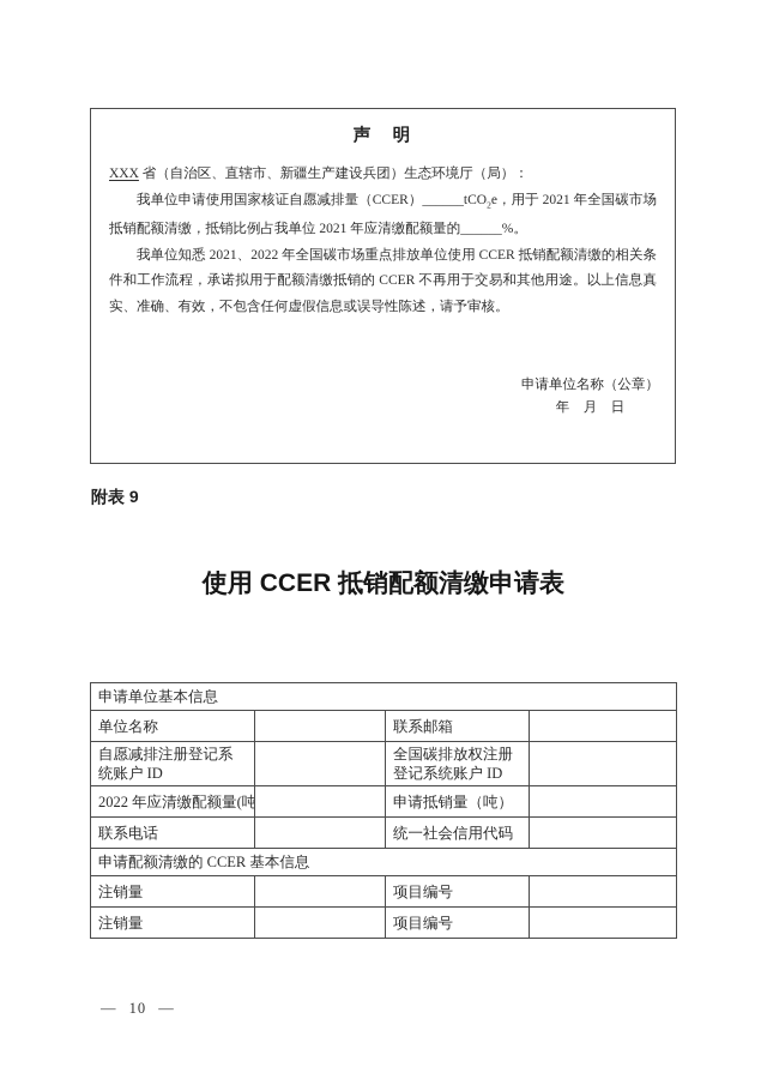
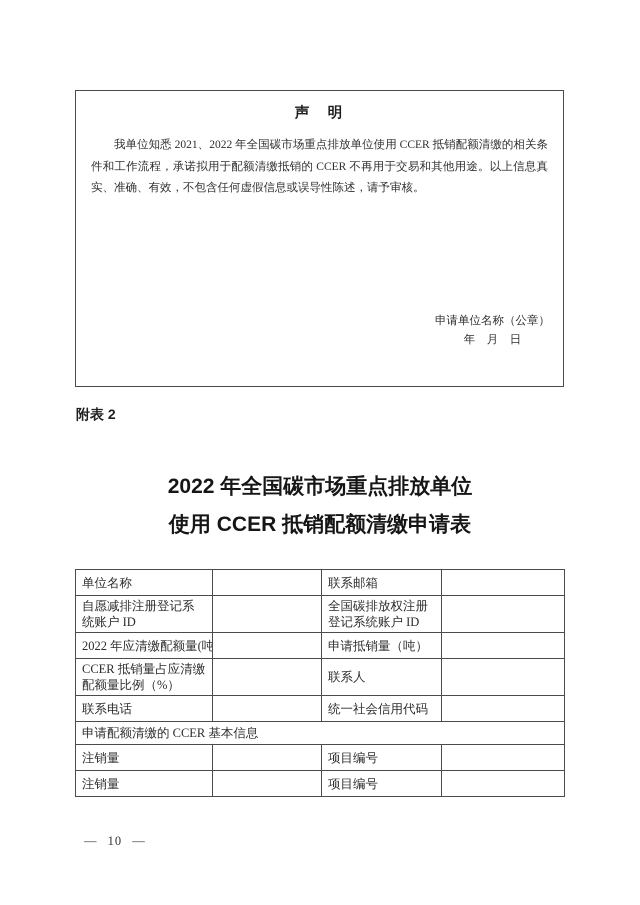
  声 明
- XXX 省（自治区、直辖市、新疆生产建设兵团）生态环境厅（局）：
- 我单位申请使用国家核证自愿减排量（CCER）______tCO2e，用于 2021 年全国碳市场抵销配额清缴，抵销比例占我单位 2021 年应清缴配额量的______%。
  我单位知悉 2021、2022 年全国碳市场重点排放单位使用 CCER 抵销配额清缴的相关条件和工作流程，承诺拟用于配额清缴抵销的 CCER 不再用于交易和其他用途。以上信息真实、准确、有效，不包含任何虚假信息或误导性陈述，请予审核。
  申请单位名称（公章）
  年 月 日
- 附表 9
+ 附表 2
+ 2022 年全国碳市场重点排放单位
  使用 CCER 抵销配额清缴申请表
- 申请单位基本信息
  单位名称		联系邮箱
  自愿减排注册登记系统账户 ID		全国碳排放权注册登记系统账户 ID
  2022 年应清缴配额量(吨		申请抵销量（吨）
+ CCER 抵销量占应清缴配额量比例（%）		联系人
  联系电话		统一社会信用代码
  申请配额清缴的 CCER 基本信息
  注销量		项目编号
  注销量		项目编号
  — 10 —
